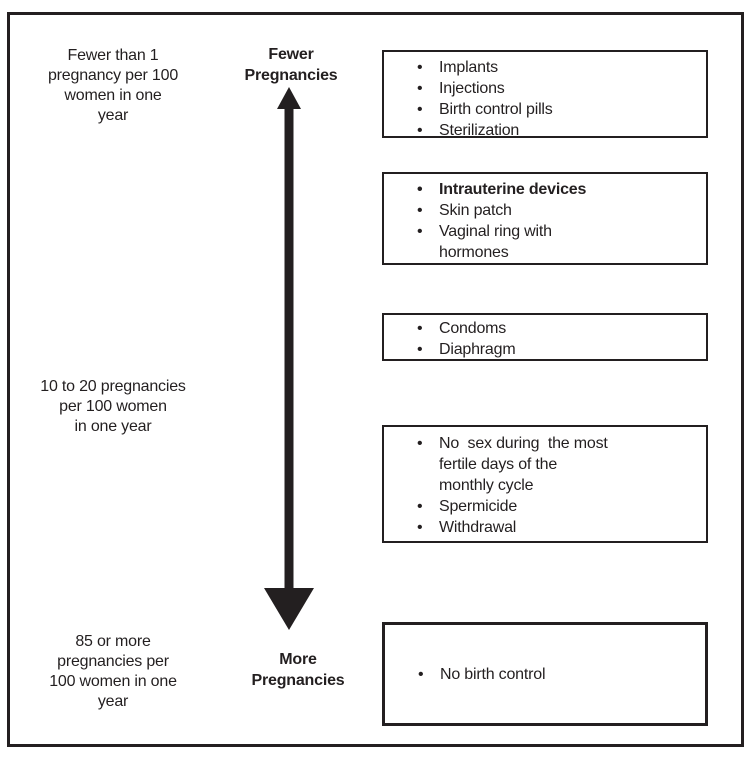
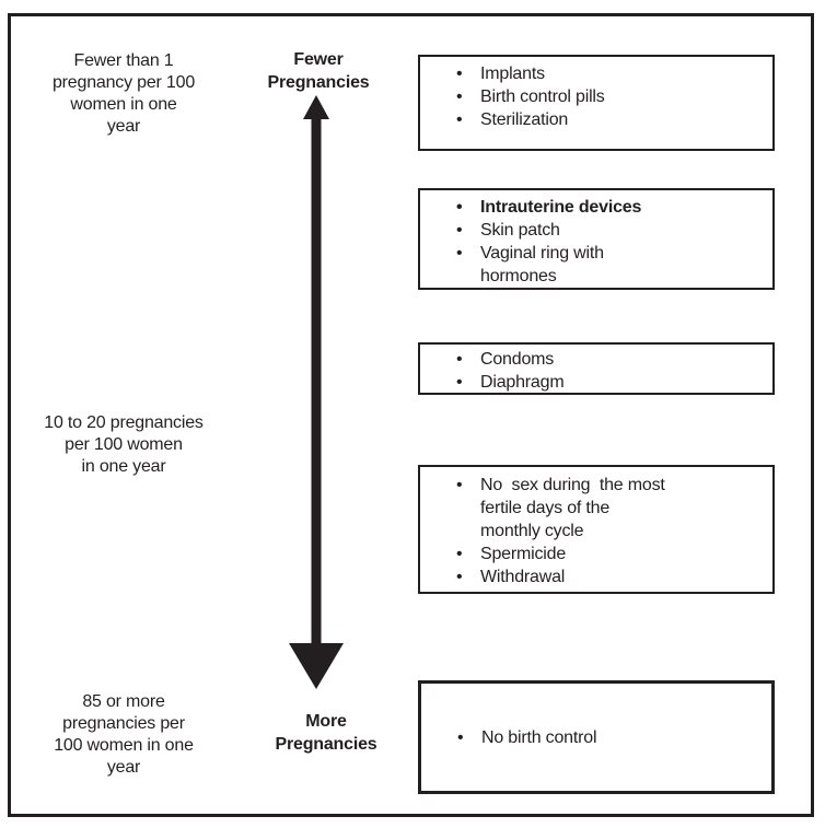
  Fewer than 1
  pregnancy per 100
  women in one
  year
  10 to 20 pregnancies
  per 100 women
  in one year
  85 or more
  pregnancies per
  100 women in one
  year
  Fewer
  Pregnancies
  More
  Pregnancies
  Implants
- Injections
  Birth control pills
  Sterilization
  Intrauterine devices
  Skin patch
  Vaginal ring with
  hormones
  Condoms
  Diaphragm
  No sex during the most
  fertile days of the
  monthly cycle
  Spermicide
  Withdrawal
  No birth control
